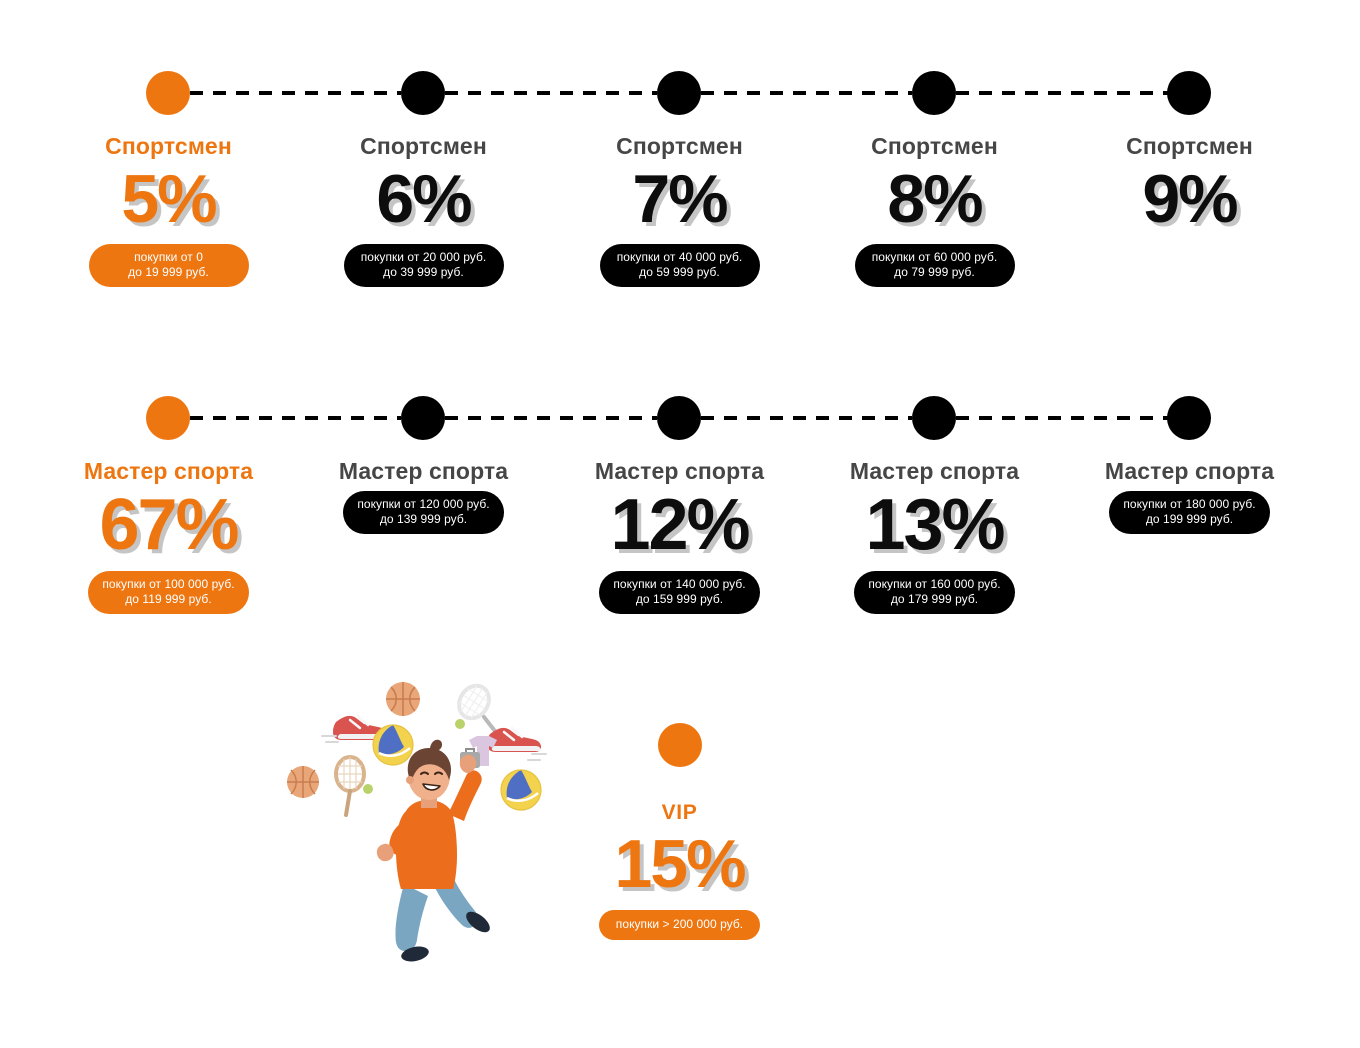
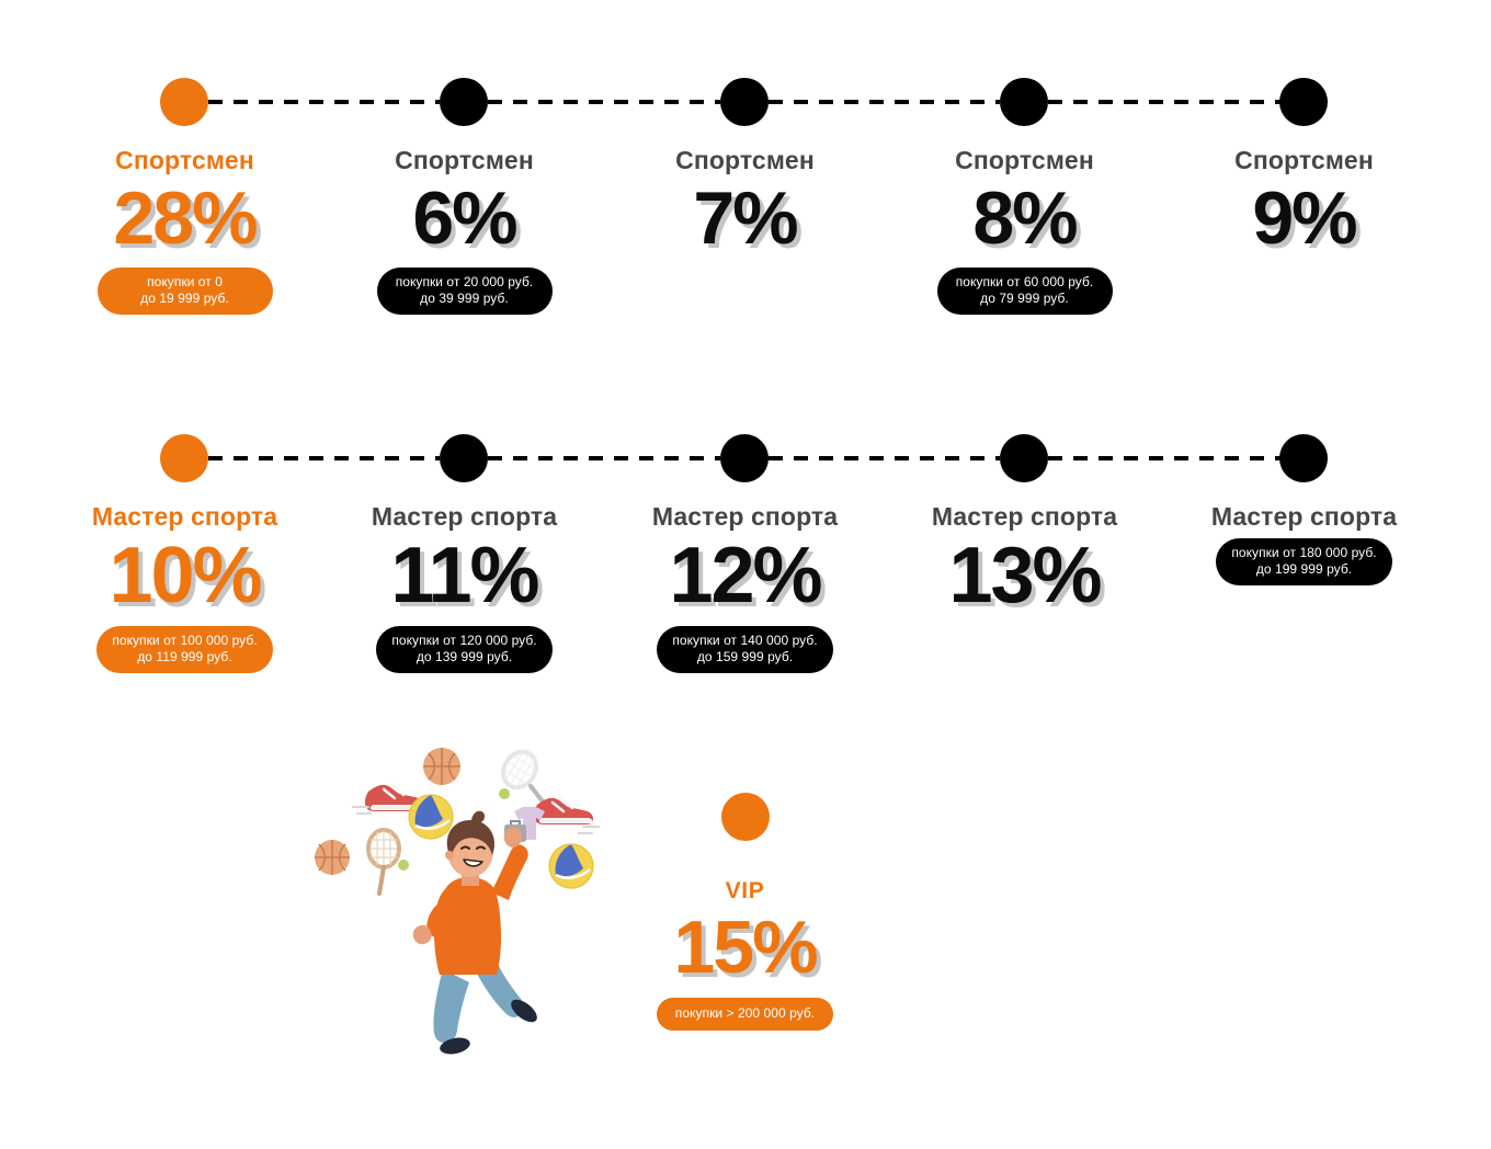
  Спортсмен
- 5%
+ 28%
  покупки от 0
  до 19 999 руб.
  Спортсмен
  6%
  покупки от 20 000 руб.
  до 39 999 руб.
  Спортсмен
  7%
- покупки от 40 000 руб.
- до 59 999 руб.
  Спортсмен
  8%
  покупки от 60 000 руб.
  до 79 999 руб.
  Спортсмен
  9%
  Мастер спорта
- 67%
+ 10%
  покупки от 100 000 руб.
  до 119 999 руб.
  Мастер спорта
+ 11%
  покупки от 120 000 руб.
  до 139 999 руб.
  Мастер спорта
  12%
  покупки от 140 000 руб.
  до 159 999 руб.
  Мастер спорта
  13%
- покупки от 160 000 руб.
- до 179 999 руб.
  Мастер спорта
  покупки от 180 000 руб.
  до 199 999 руб.
  VIP
  15%
  покупки > 200 000 руб.
